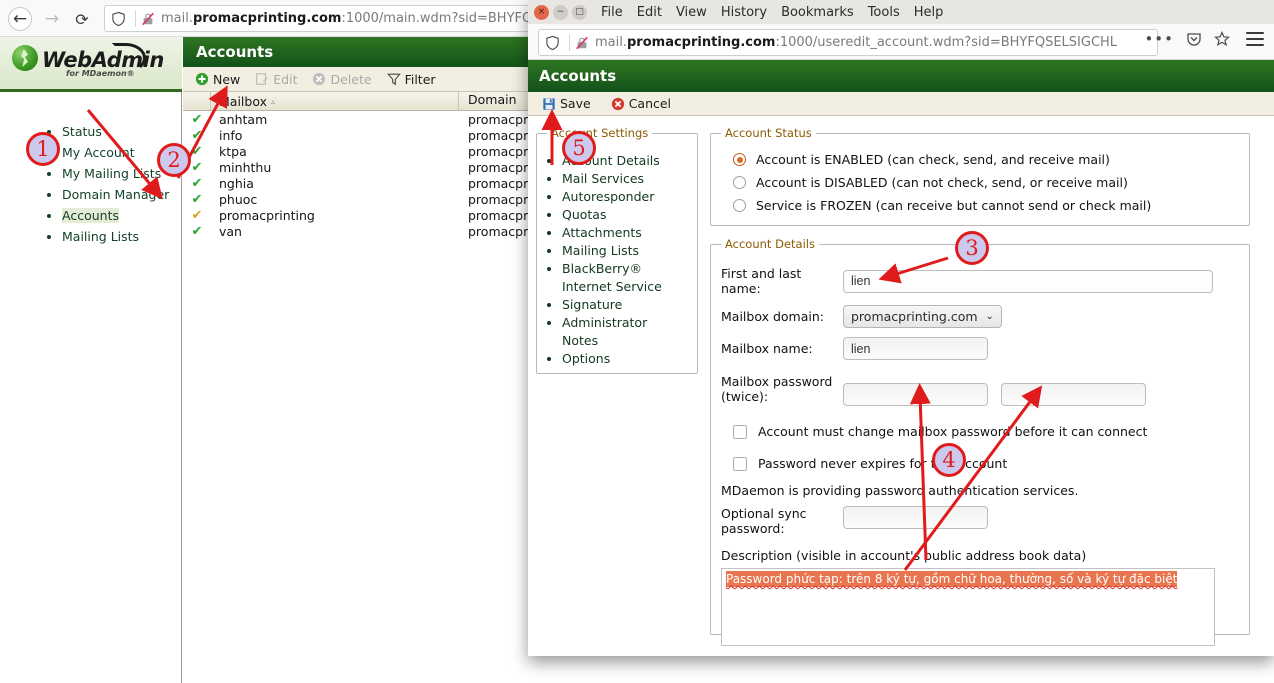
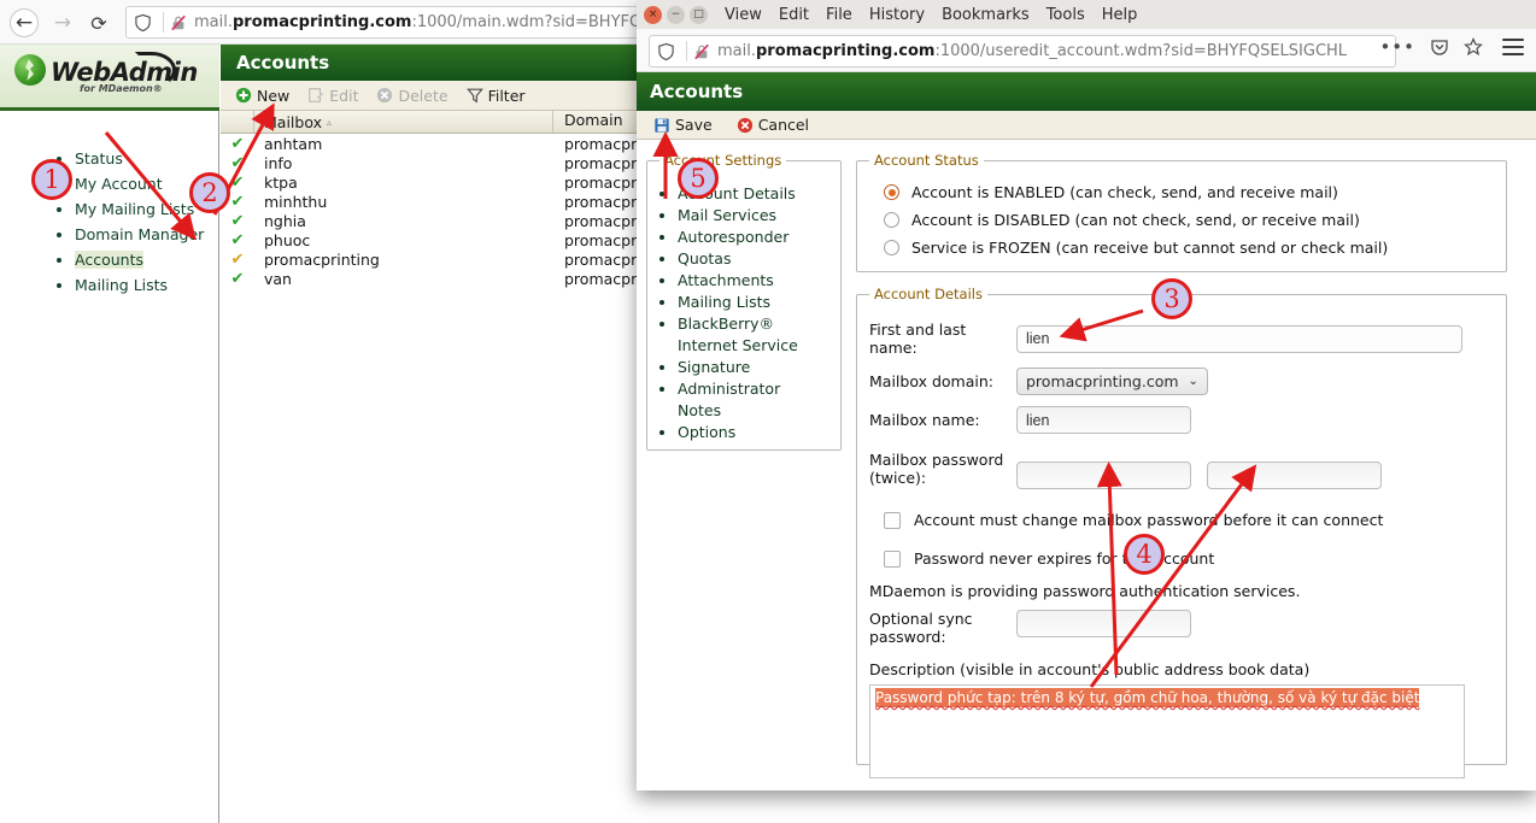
  ←
  →
  ⟳
  mail.promacprinting.com:1000/main.wdm?sid=BHYF
  WebAdmin
  for MDaemon®
  Status
  My Account
  My Mailing Lsts
  Domain Manager
  Accounts
  Mailing Lists
  Accounts
  New
  Edit
  Delete
  Filter
  Mailbox
  ▵
  Domain
  ✔
  anhtam
  ✔
  info
  ✔
  ktpa
  ✔
  minhthu
  ✔
  nghia
  ✔
  phuoc
  ✔
  promacprinting
  ✔
  van
  ×
  −
  □
- File
+ View
  Edit
- View
+ File
  History
  Bookmarks
  Tools
  Help
  mail.promacprinting.com:1000/useredit_account.wdm?sid=BHYFQSELSIGCHL
  •••
  Accounts
  Save
  Cancel
  Accnt Settings
  Aunt Details
  Mail Services
  Autoresponder
  Quotas
  Attachments
  Mailing Lists
  BlackBerry® Internet Service
  Signature
  Administrator Notes
  Options
  Account Status
  Account is ENABLED (can check, send, and receive mail)
  Account is DISABLED (can not check, send, or receive mail)
  Service is FROZEN (can receive but cannot send or check mail)
  Account Details
  First and last name:
  lien
  Mailbox domain:
  promacprinting.com
  ⌄
  Mailbox name:
  lien
  Mailbox password (twice):
  Account must change mailbox passwor before it can connect
  Password never expires forccunt
  MDaemon is providing password authentication services.
  Optional sync password:
  Description (visible in account' public address book data)
  Password phức tạp: trên 8 ký tự, gồm chữ hoa, thường, số và ký tự đặc biệt
  1
  2
  3
  4
  5
